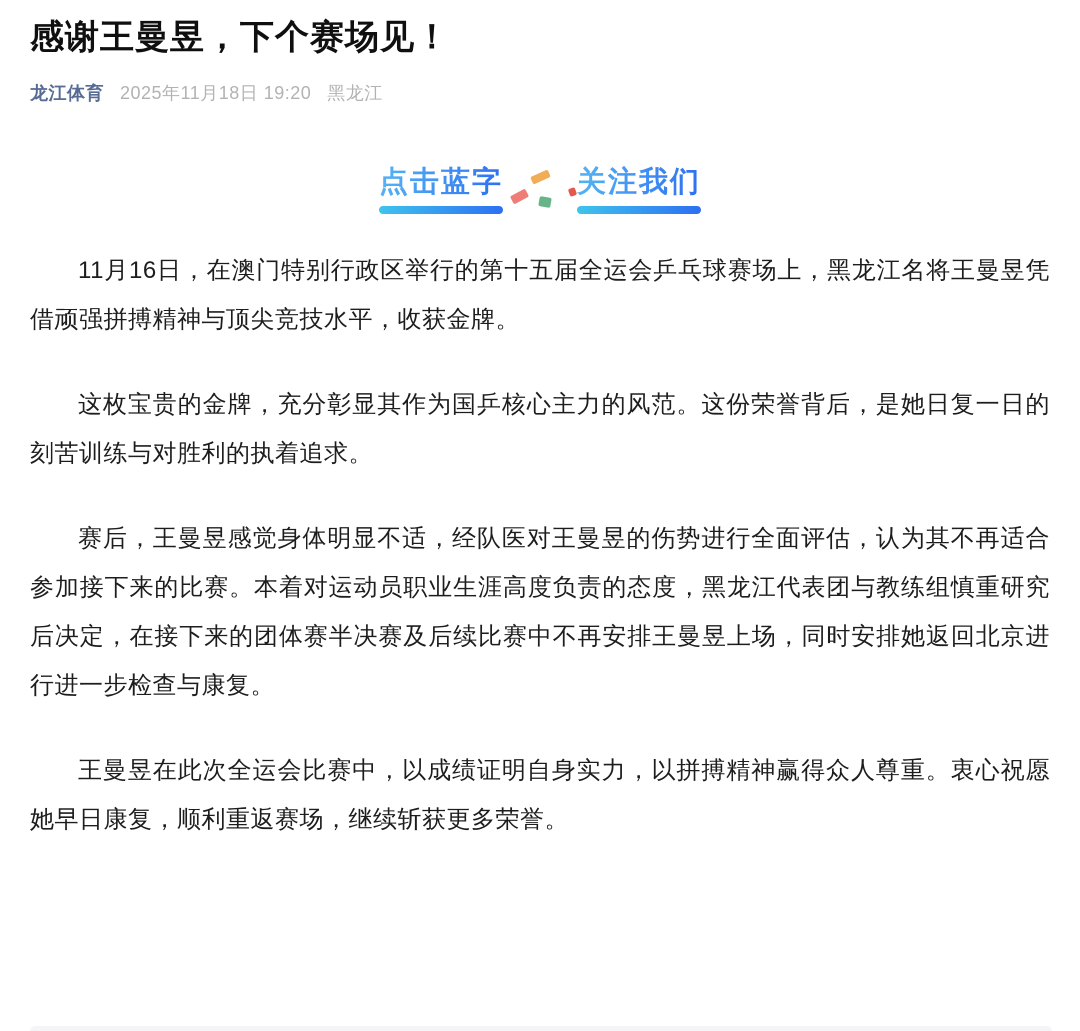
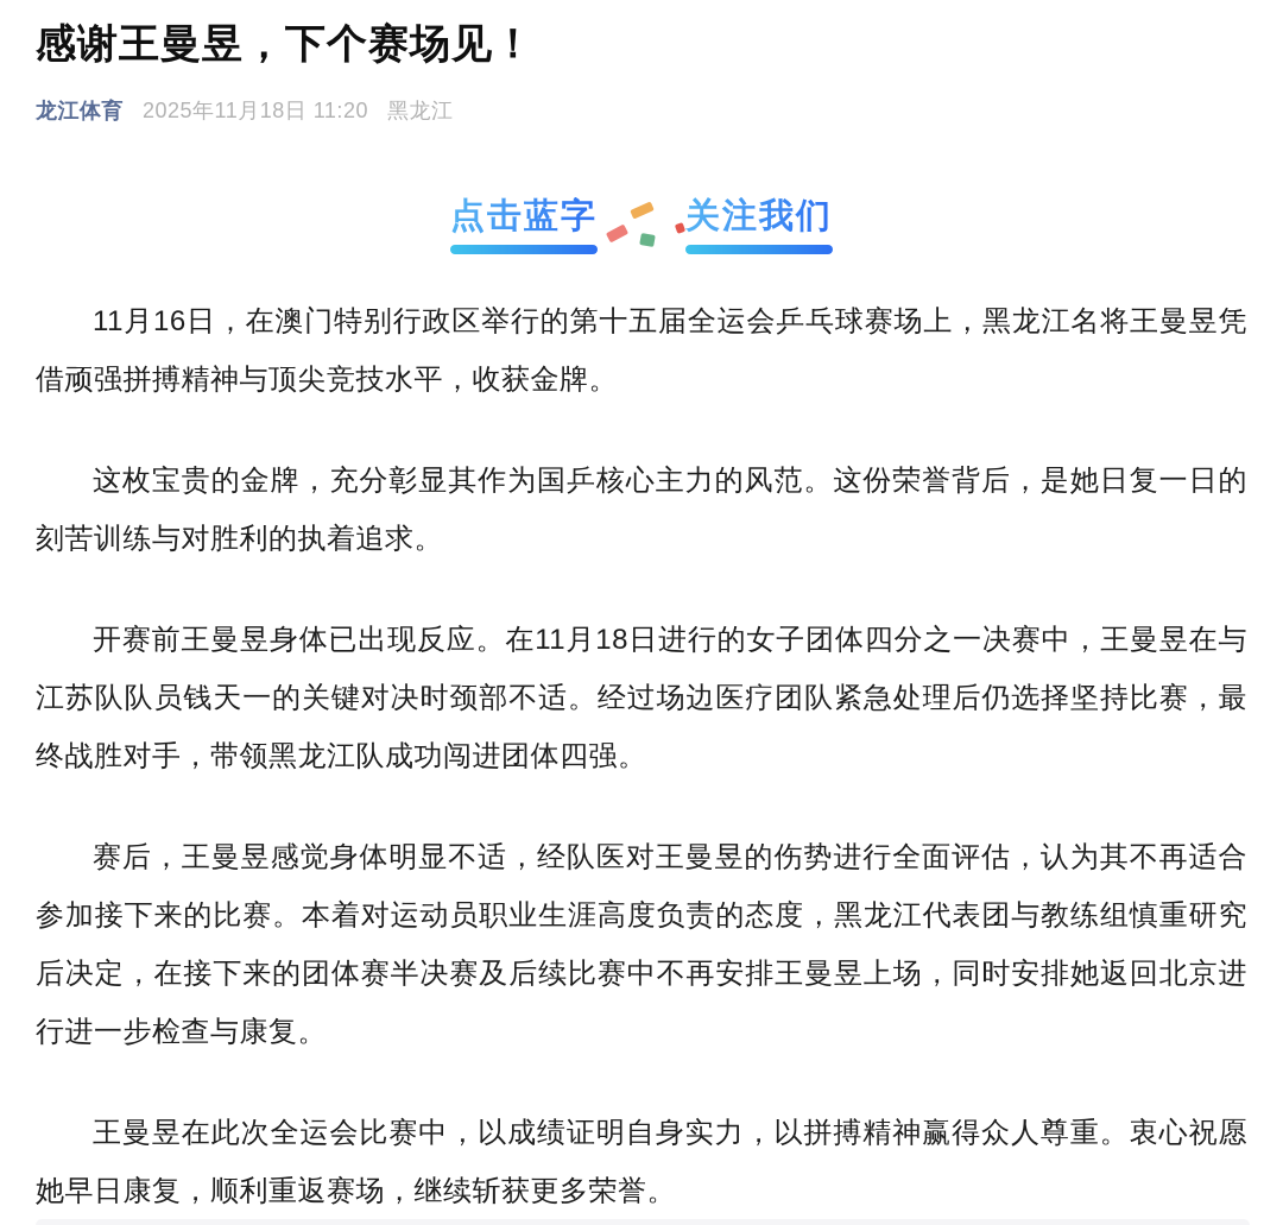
  感谢王曼昱，下个赛场见！
  龙江体育
- 2025年11月18日 19:20
+ 2025年11月18日 11:20
  黑龙江
  点击蓝字
  关注我们
  11月16日，在澳门特别行政区举行的第十五届全运会乒乓球赛场上，黑龙江名将王曼昱凭借顽强拼搏精神与顶尖竞技水平，收获金牌。
  这枚宝贵的金牌，充分彰显其作为国乒核心主力的风范。这份荣誉背后，是她日复一日的刻苦训练与对胜利的执着追求。
+ 开赛前王曼昱身体已出现反应。在11月18日进行的女子团体四分之一决赛中，王曼昱在与江苏队队员钱天一的关键对决时颈部不适。经过场边医疗团队紧急处理后仍选择坚持比赛，最终战胜对手，带领黑龙江队成功闯进团体四强。
  赛后，王曼昱感觉身体明显不适，经队医对王曼昱的伤势进行全面评估，认为其不再适合参加接下来的比赛。本着对运动员职业生涯高度负责的态度，黑龙江代表团与教练组慎重研究后决定，在接下来的团体赛半决赛及后续比赛中不再安排王曼昱上场，同时安排她返回北京进行进一步检查与康复。
  王曼昱在此次全运会比赛中，以成绩证明自身实力，以拼搏精神赢得众人尊重。衷心祝愿她早日康复，顺利重返赛场，继续斩获更多荣誉。
